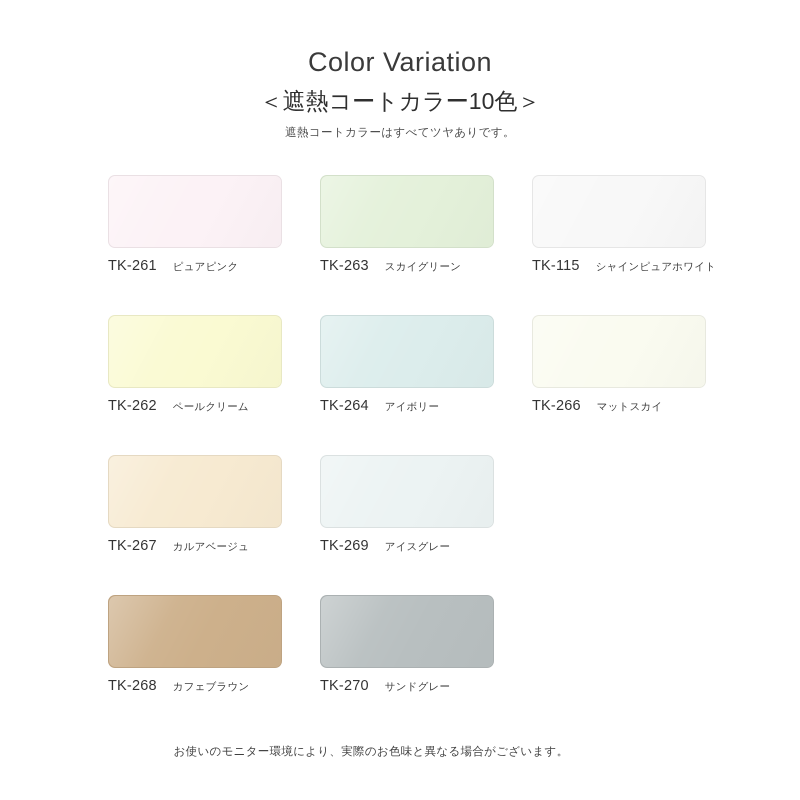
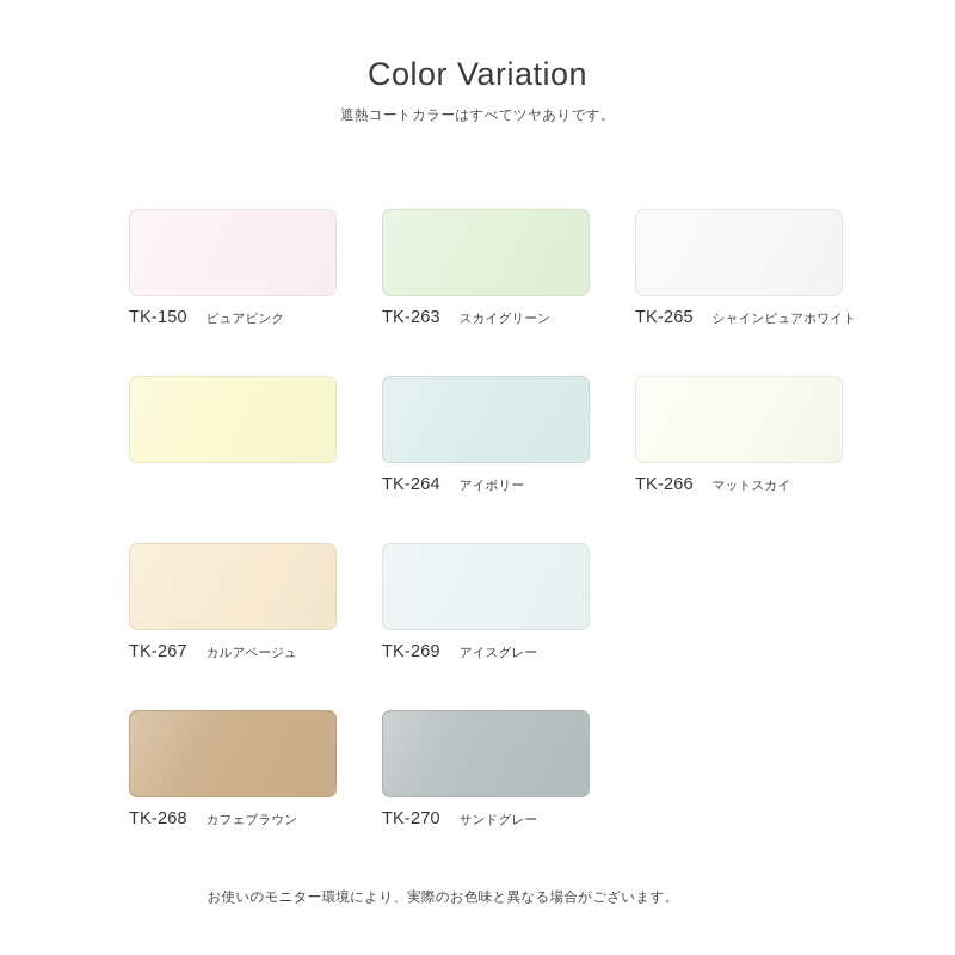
  Color Variation
- ＜遮熱コートカラー10色＞
  遮熱コートカラーはすべてツヤありです。
- TK-261
+ TK-150
  ピュアピンク
  TK-263
  スカイグリーン
- TK-115
+ TK-265
  シャインピュアホワイト
- TK-262
- ペールクリーム
  TK-264
  アイボリー
  TK-266
  マットスカイ
  TK-267
  カルアベージュ
  TK-269
  アイスグレー
  TK-268
  カフェブラウン
  TK-270
  サンドグレー
  お使いのモニター環境により、実際のお色味と異なる場合がございます。
